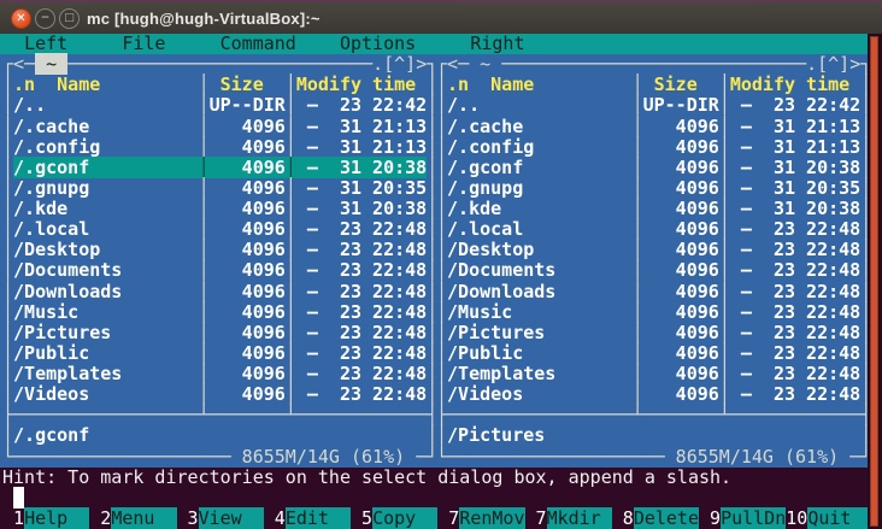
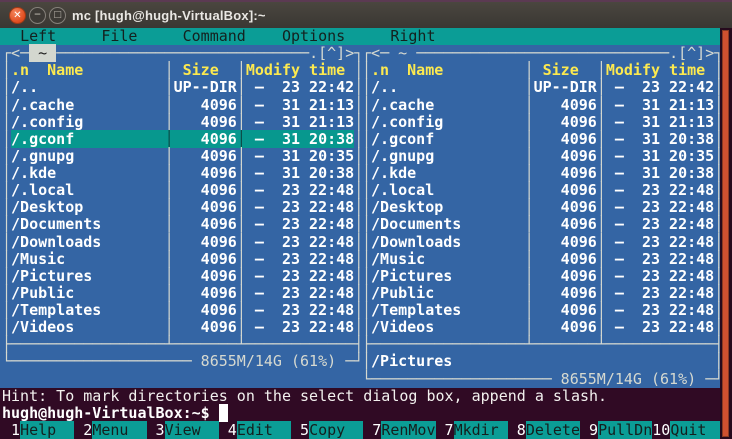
  ✕
  −
  □
  mc [hugh@hugh-VirtualBox]:~
  Left File Command Options Right
  ┌<─ ~ ────────────────────────────.[^]>┐
  │.n Name │ Size │Modify time │
  │/.. │UP--DIR│ — 23 22:42│
  │/.cache │ 4096│ — 31 21:13│
  │/.config │ 4096│ — 31 21:13│
  │/.gconf │ 4096│ — 31 20:38│
  │/.gnupg │ 4096│ — 31 20:35│
  │/.kde │ 4096│ — 31 20:38│
  │/.local │ 4096│ — 23 22:48│
  │/Desktop │ 4096│ — 23 22:48│
  │/Documents │ 4096│ — 23 22:48│
  │/Downloads │ 4096│ — 23 22:48│
  │/Music │ 4096│ — 23 22:48│
  │/Pictures │ 4096│ — 23 22:48│
  │/Public │ 4096│ — 23 22:48│
  │/Templates │ 4096│ — 23 22:48│
  │/Videos │ 4096│ — 23 22:48│
  ├─────────────────┴───────┴────────────┤
- │/.gconf │
  └──────────────────── 8655M/14G (61%) ─┘
  ┌<─ ~ ────────────────────────────.[^]>┐
  │.n Name │ Size │Modify time │
  │/.. │UP--DIR│ — 23 22:42│
  │/.cache │ 4096│ — 31 21:13│
  │/.config │ 4096│ — 31 21:13│
  │/.gconf │ 4096│ — 31 20:38│
  │/.gnupg │ 4096│ — 31 20:35│
  │/.kde │ 4096│ — 31 20:38│
  │/.local │ 4096│ — 23 22:48│
  │/Desktop │ 4096│ — 23 22:48│
  │/Documents │ 4096│ — 23 22:48│
  │/Downloads │ 4096│ — 23 22:48│
  │/Music │ 4096│ — 23 22:48│
  │/Pictures │ 4096│ — 23 22:48│
  │/Public │ 4096│ — 23 22:48│
  │/Templates │ 4096│ — 23 22:48│
  │/Videos │ 4096│ — 23 22:48│
  ├─────────────────┴───────┴────────────┤
  │/Pictures │
  └──────────────────── 8655M/14G (61%) ─┘
  Hint: To mark directories on the select dialog box, append a slash.
+ hugh@hugh-VirtualBox:~$
  1Help 2Menu 3View 4Edit 5Copy 7RenMov 7Mkdir 8Delete 9PullDn10Quit
